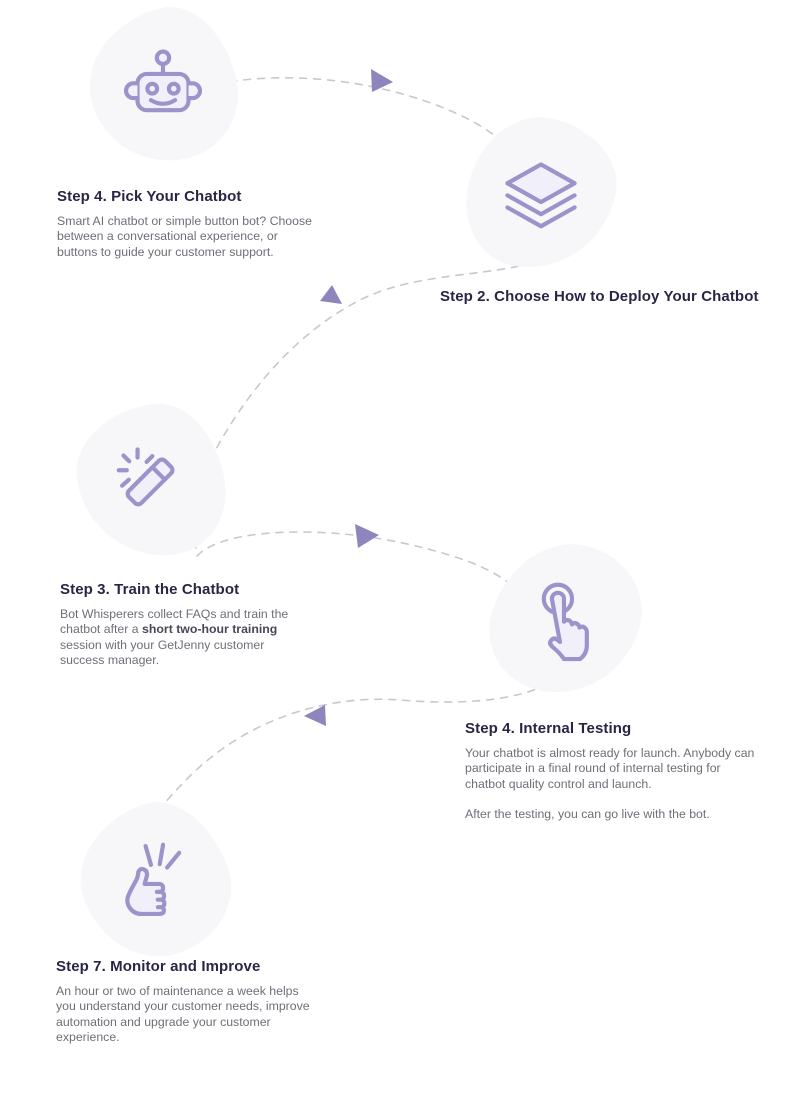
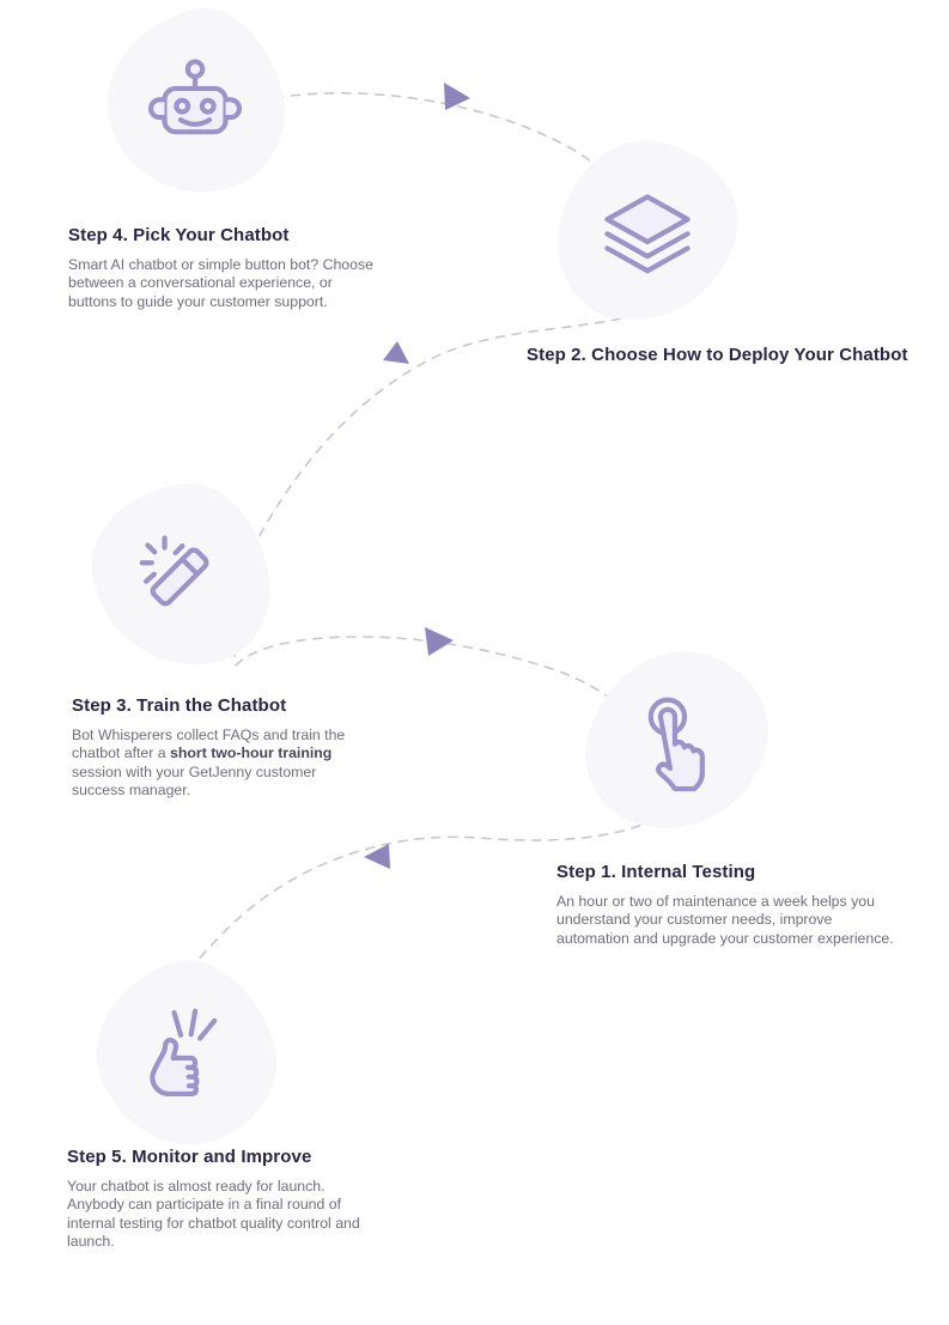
  Step 4. Pick Your Chatbot
  Smart AI chatbot or simple button bot? Choose between a conversational experience, or buttons to guide your customer support.
  Step 2. Choose How to Deploy Your Chatbot
  Step 3. Train the Chatbot
  Bot Whisperers collect FAQs and train the chatbot after a short two-hour training session with your GetJenny customer success manager.
- Step 4. Internal Testing
+ Step 1. Internal Testing
- Your chatbot is almost ready for launch. Anybody can participate in a final round of internal testing for chatbot quality control and launch.
+ An hour or two of maintenance a week helps you understand your customer needs, improve automation and upgrade your customer experience.
- After the testing, you can go live with the bot.
- Step 7. Monitor and Improve
+ Step 5. Monitor and Improve
- An hour or two of maintenance a week helps you understand your customer needs, improve automation and upgrade your customer experience.
+ Your chatbot is almost ready for launch. Anybody can participate in a final round of internal testing for chatbot quality control and launch.
